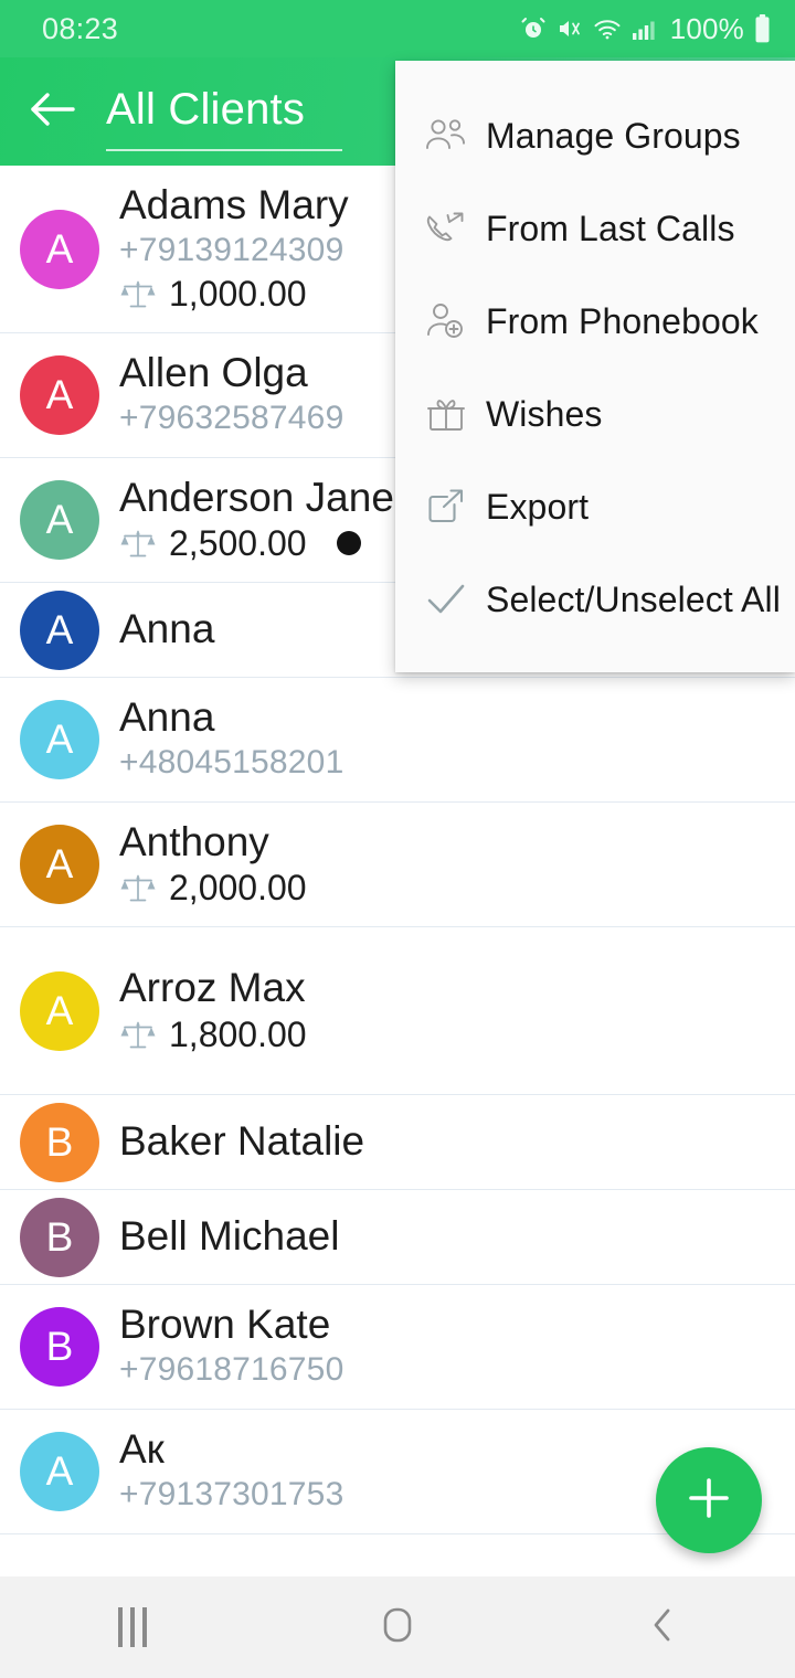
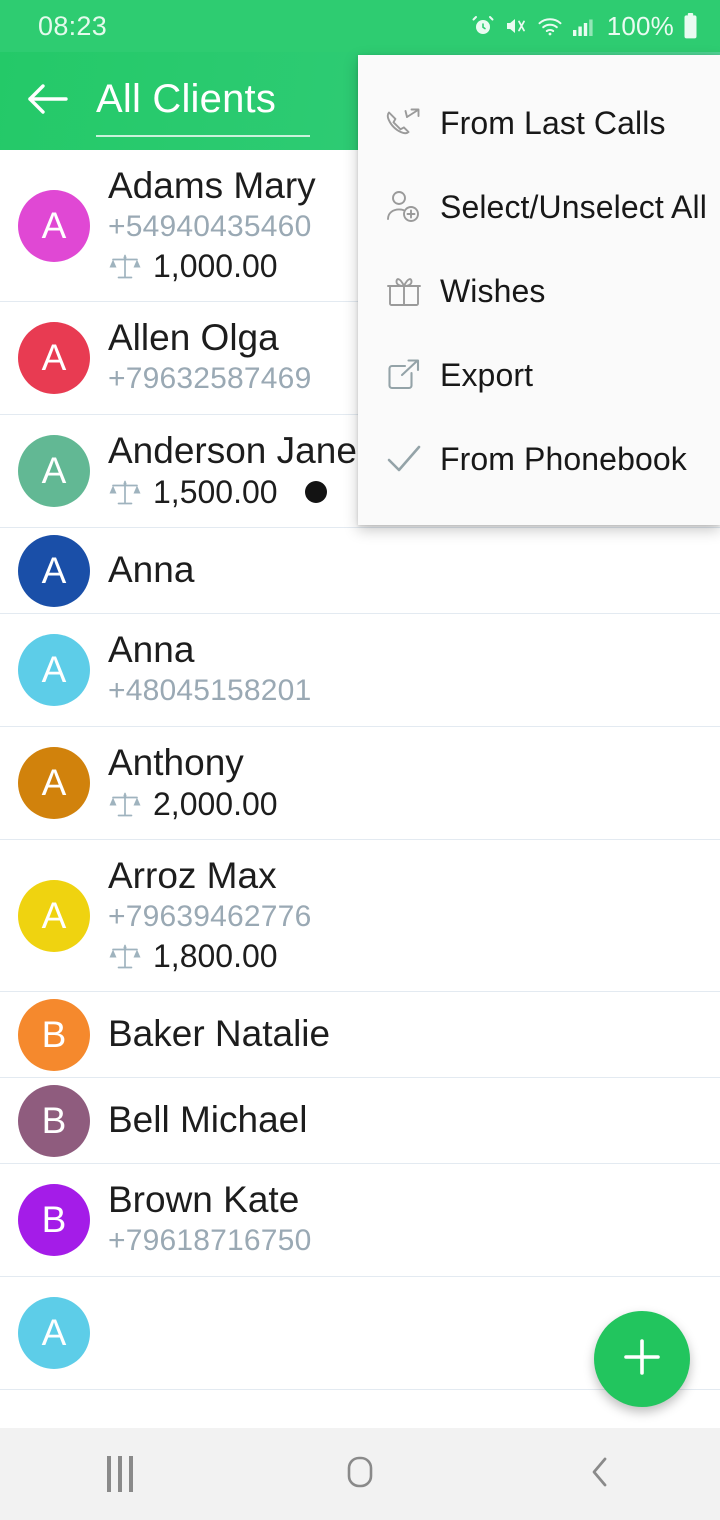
  08:23
  100%
  All Clients
  A
  Adams Mary
- +79139124309
+ +54940435460
  1,000.00
  A
  Allen Olga
  +79632587469
  A
  Anderson Jane
- 2,500.00
+ 1,500.00
  A
  Anna
  A
  Anna
  +48045158201
  A
  Anthony
  2,000.00
  A
  Arroz Max
+ +79639462776
  1,800.00
  B
  Baker Natalie
  B
  Bell Michael
  B
  Brown Kate
  +79618716750
  A
- Ак
- +79137301753
- Manage Groups
  From Last Calls
- From Phonebook
+ Select/Unselect All
  Wishes
  Export
- Select/Unselect All
+ From Phonebook
